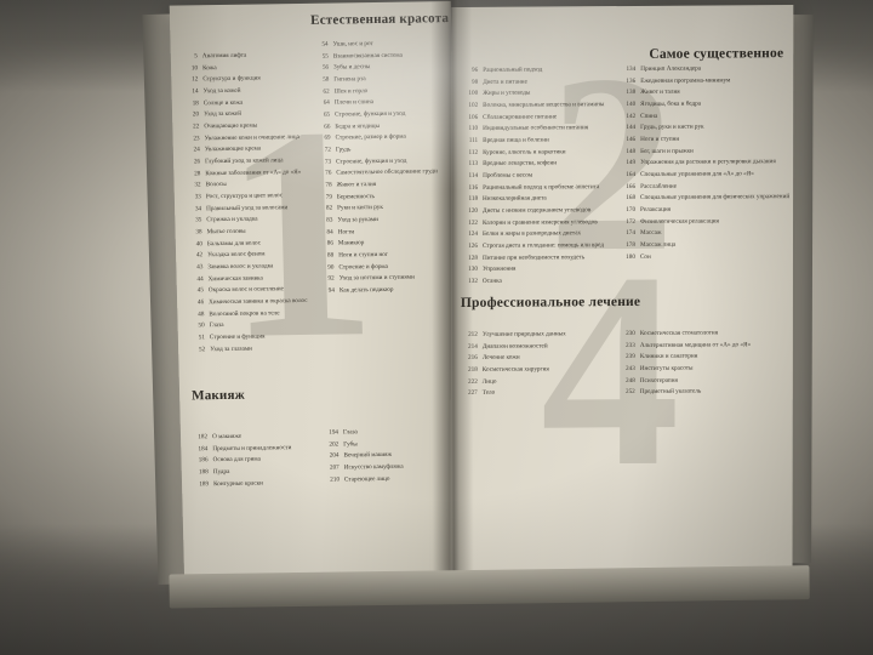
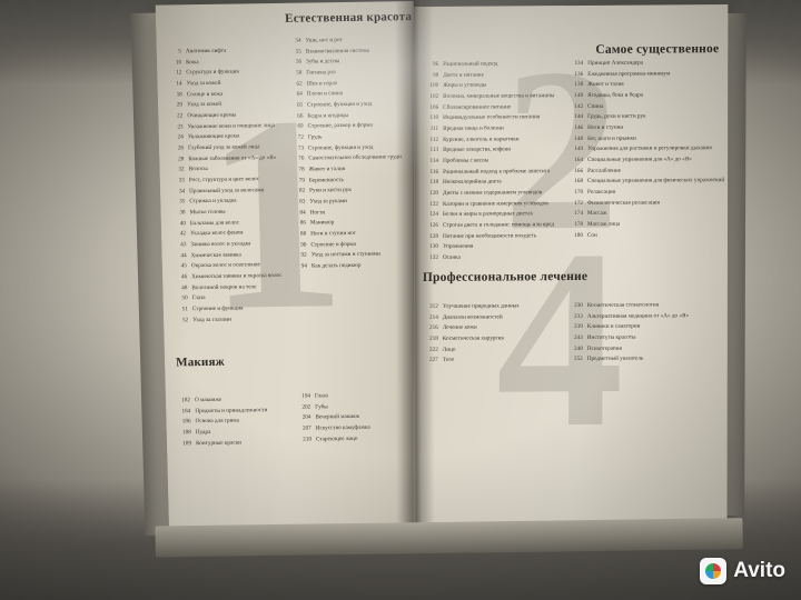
+ Avito
